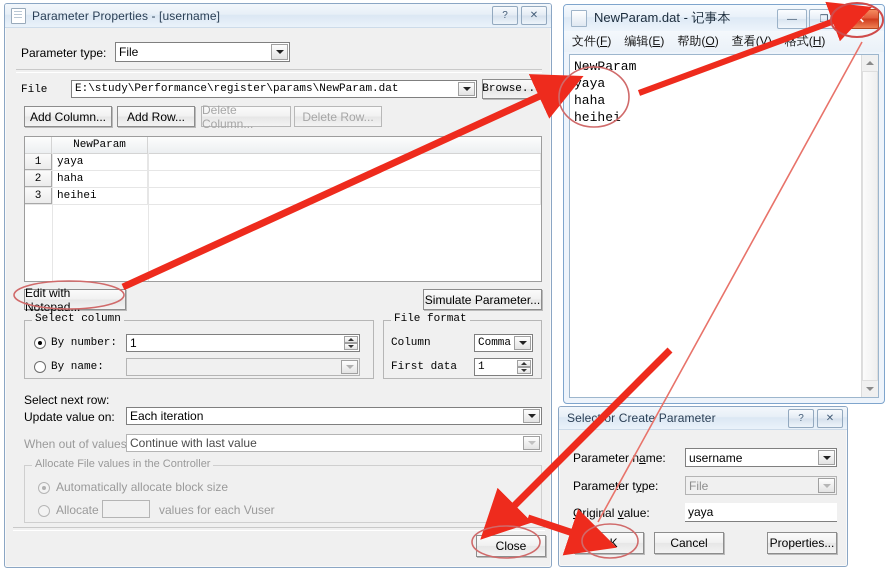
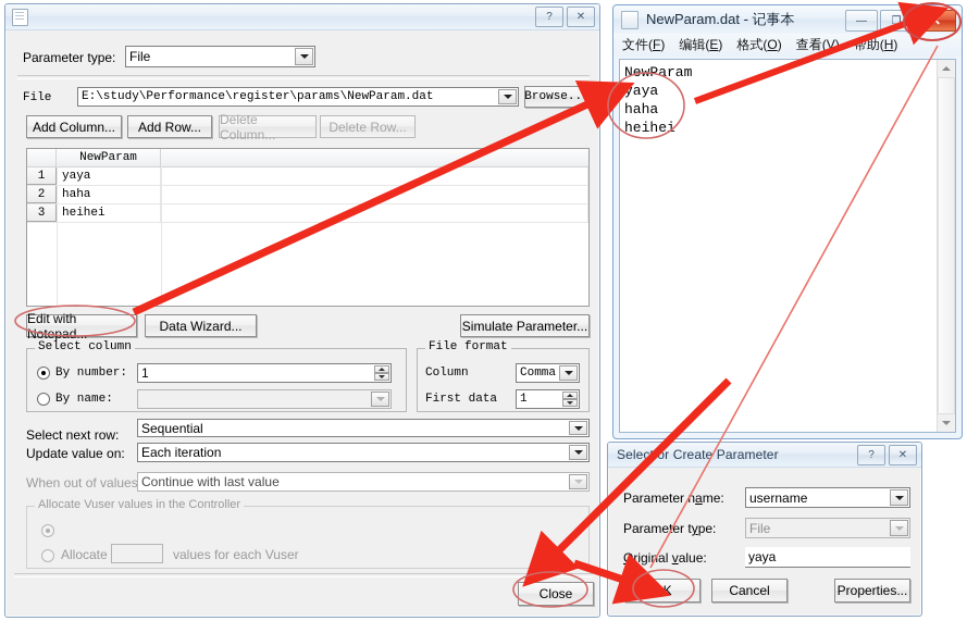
- Parameter Properties - [username]
  ?
  ✕
  Parameter type:
  File
  File
  E:\study\Performance\register\params\NewParam.dat
  Browse...
  Add Column...
  Add Row...
  Delete Column...
  Delete Row...
  NewParam
  1
  yaya
  2
  haha
  3
  heihei
  Edit with Nepad...
+ Data Wizard...
  Simulate Parameter...
  Select column
  By number:
  1
  By name:
  File format
  Column
  Comma
  First data
  1
  Select next row:
+ Sequential
  Update value on:
  Each iteration
  When out of values
  Continue with last value
- Allocate File values in the Controller
+ Allocate Vuser values in the Controller
- Automatically allocate block size
  Allocate
  values for each Vuser
  Close
  NewParam.dat - 记事本
  —
  ❐
  ✕
  文件(F)
  编辑(E)
- 帮助(O)
+ 格式(O)
  查看(V)
- 格式(H)
+ 帮助(H)
  NeParam
  yaya
  haha
  heihei
  Selec or Create Parameter
  ?
  ✕
  Parameter name:
  username
  Parameter type:
  File
  Original value:
  yaya
  OK
  Cancel
  Properties...
